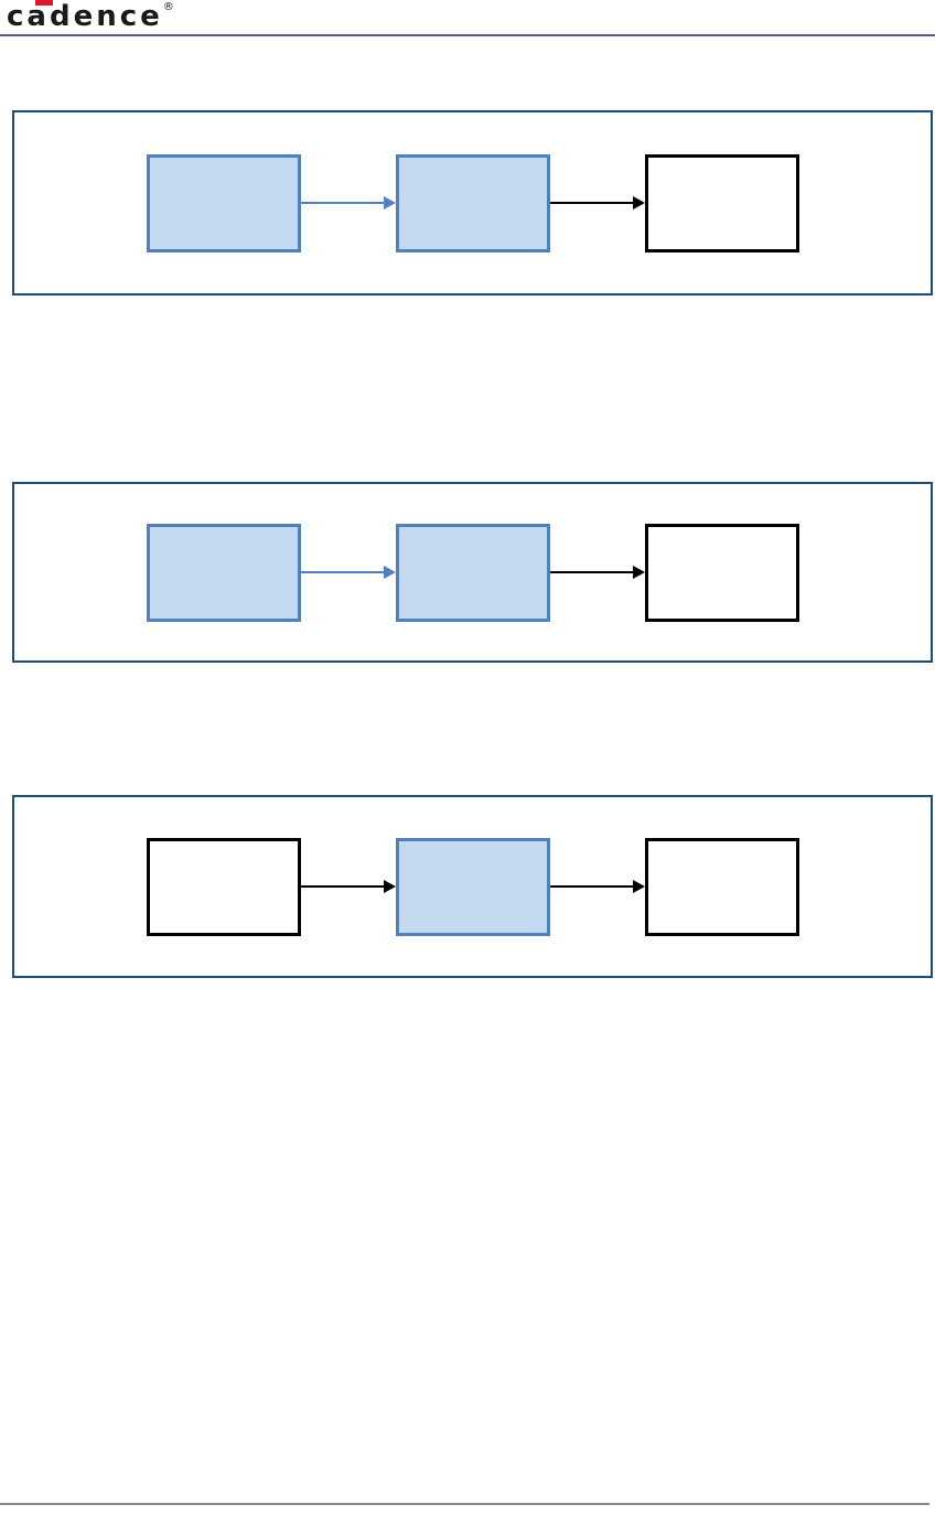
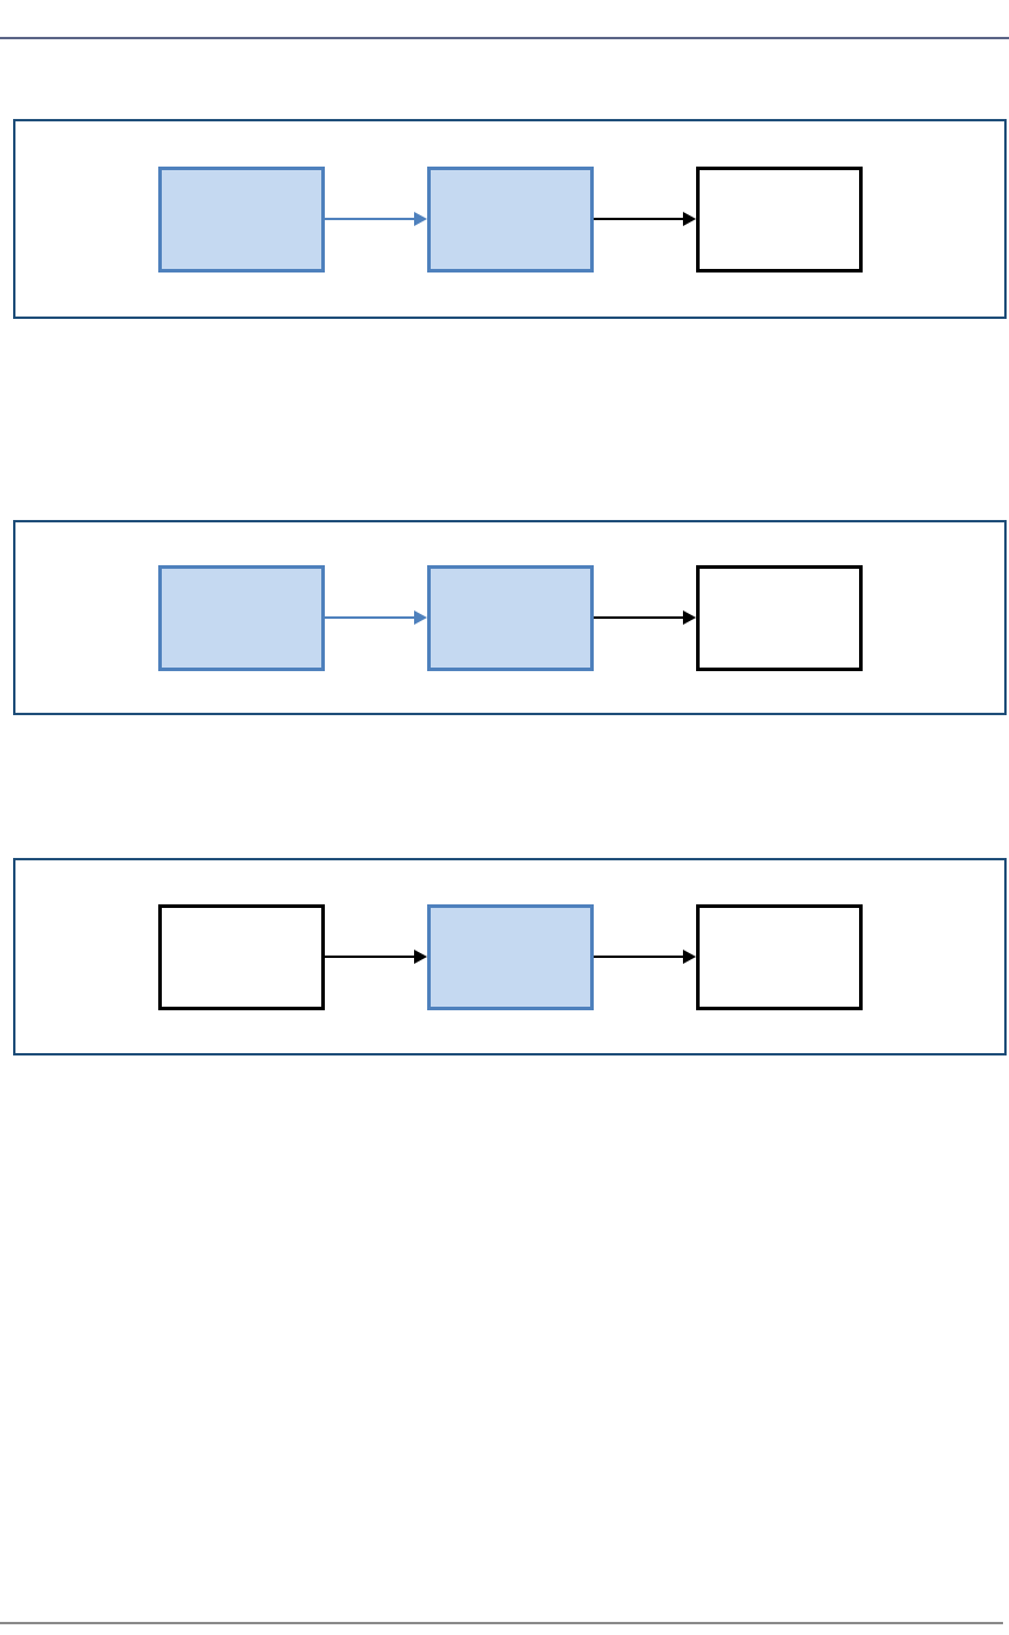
- cadence®
